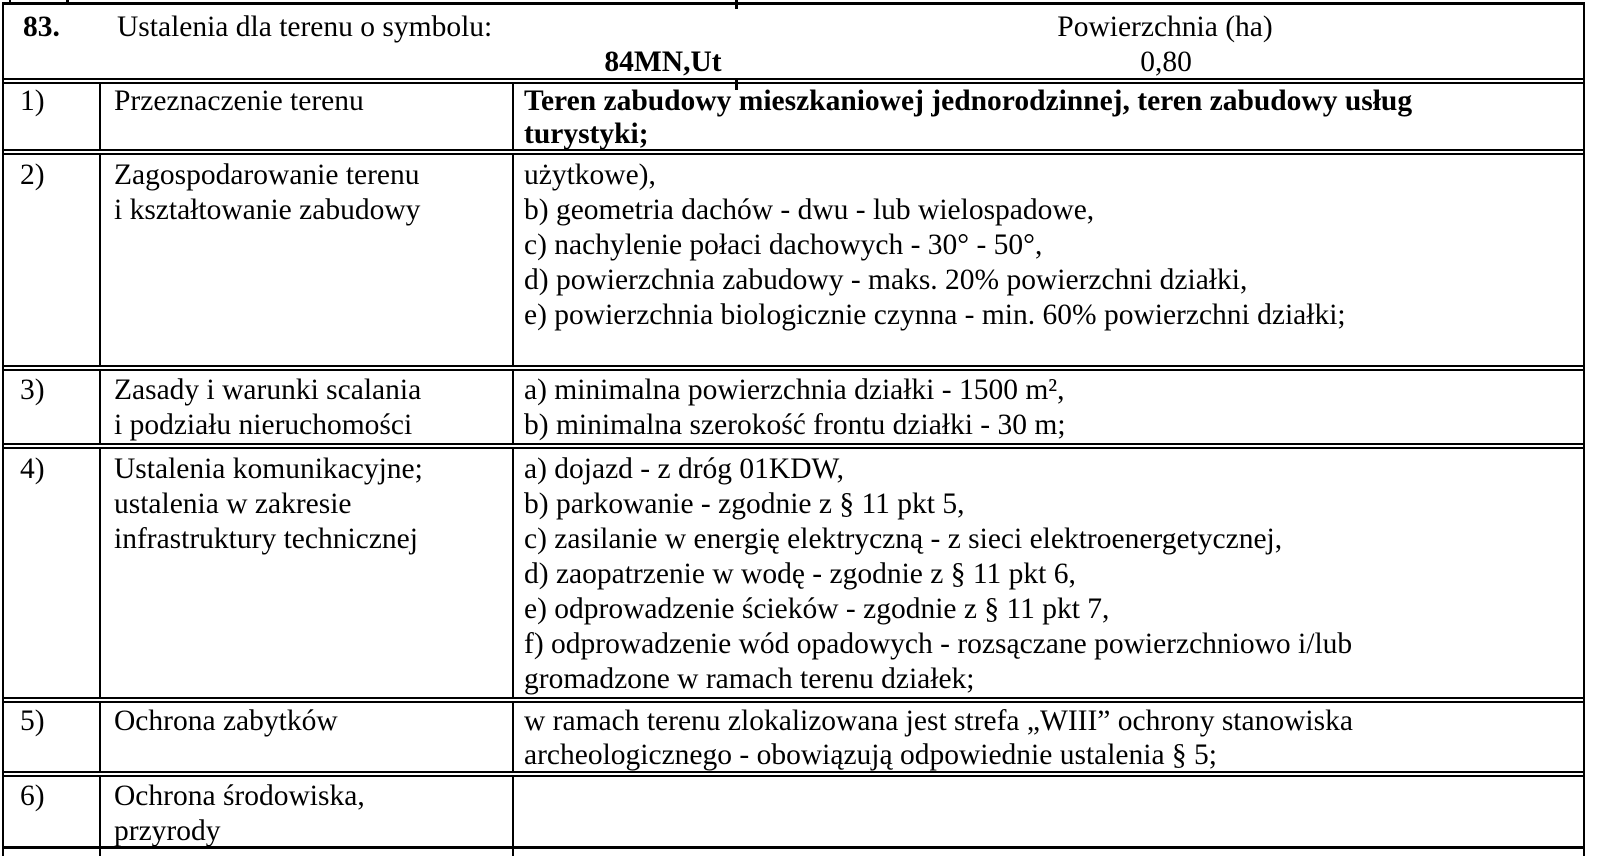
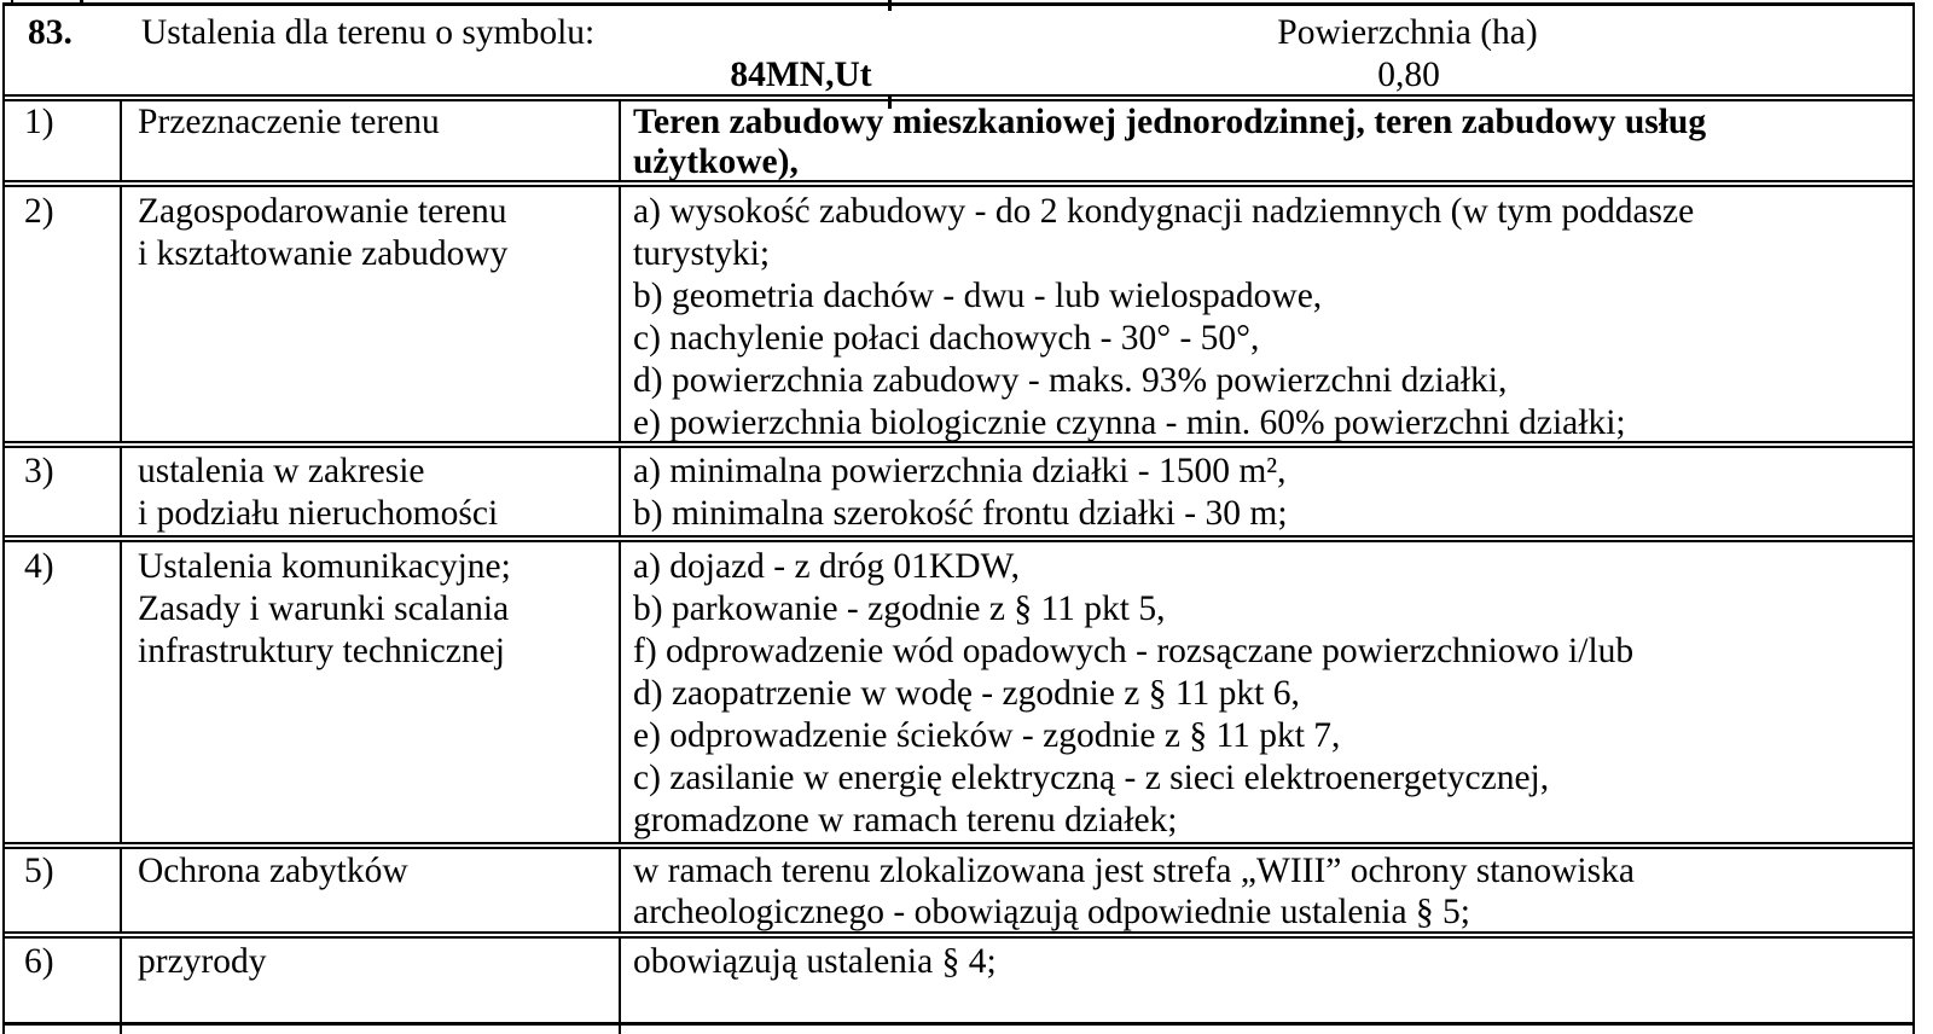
  83.
  Ustalenia dla terenu o symbolu:
  84MN,Ut
  Powierzchnia (ha)
  0,80
  1)
  Przeznaczenie terenu
  Teren zabudowy mieszkaniowej jednorodzinnej, teren zabudowy usług
- turystyki;
+ użytkowe),
  2)
  Zagospodarowanie terenu
  i kształtowanie zabudowy
+ a) wysokość zabudowy - do 2 kondygnacji nadziemnych (w tym poddasze
- użytkowe),
+ turystyki;
  b) geometria dachów - dwu - lub wielospadowe,
  c) nachylenie połaci dachowych - 30° - 50°,
- d) powierzchnia zabudowy - maks. 20% powierzchni działki,
+ d) powierzchnia zabudowy - maks. 93% powierzchni działki,
  e) powierzchnia biologicznie czynna - min. 60% powierzchni działki;
  3)
- Zasady i warunki scalania
+ ustalenia w zakresie
  i podziału nieruchomości
  a) minimalna powierzchnia działki - 1500 m²,
  b) minimalna szerokość frontu działki - 30 m;
  4)
  Ustalenia komunikacyjne;
- ustalenia w zakresie
+ Zasady i warunki scalania
  infrastruktury technicznej
  a) dojazd - z dróg 01KDW,
  b) parkowanie - zgodnie z § 11 pkt 5,
- c) zasilanie w energię elektryczną - z sieci elektroenergetycznej,
+ f) odprowadzenie wód opadowych - rozsączane powierzchniowo i/lub
  d) zaopatrzenie w wodę - zgodnie z § 11 pkt 6,
  e) odprowadzenie ścieków - zgodnie z § 11 pkt 7,
- f) odprowadzenie wód opadowych - rozsączane powierzchniowo i/lub
+ c) zasilanie w energię elektryczną - z sieci elektroenergetycznej,
  gromadzone w ramach terenu działek;
  5)
  Ochrona zabytków
  w ramach terenu zlokalizowana jest strefa „WIII” ochrony stanowiska
  archeologicznego - obowiązują odpowiednie ustalenia § 5;
  6)
- Ochrona środowiska,
  przyrody
+ obowiązują ustalenia § 4;
